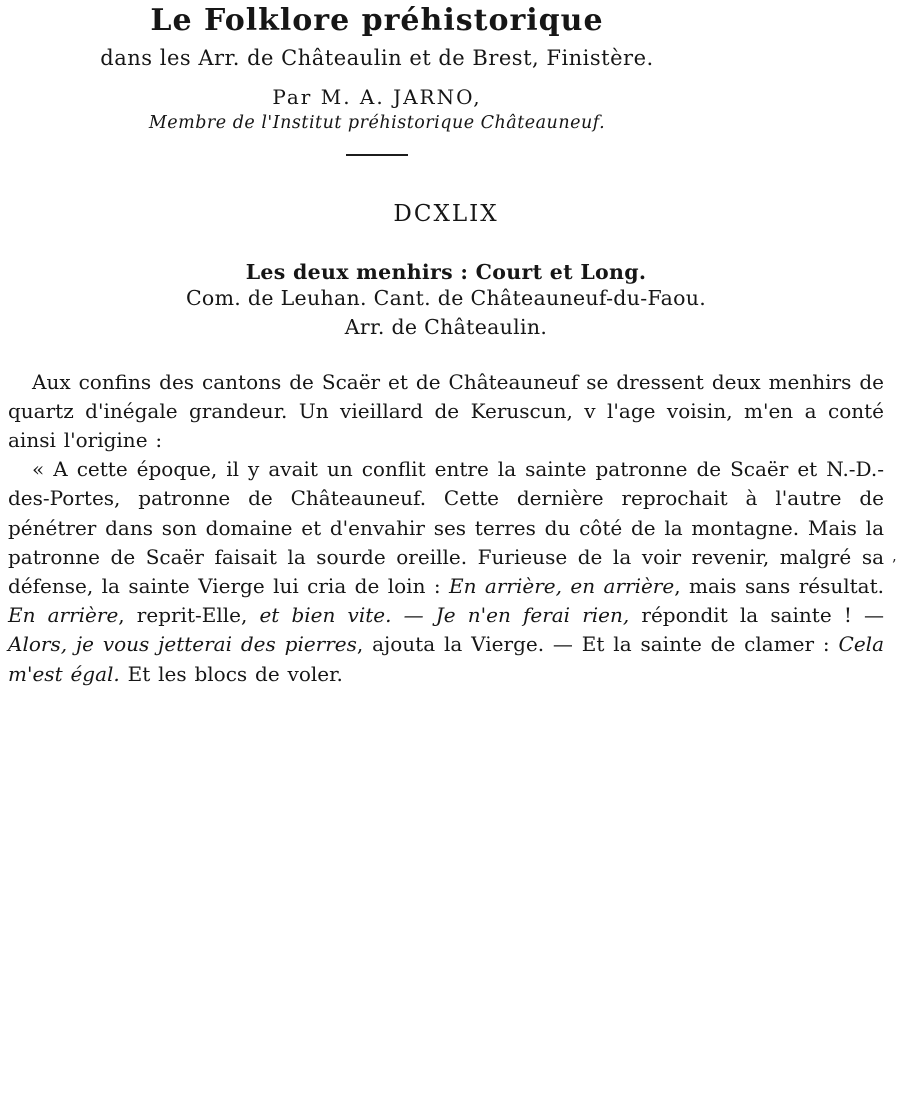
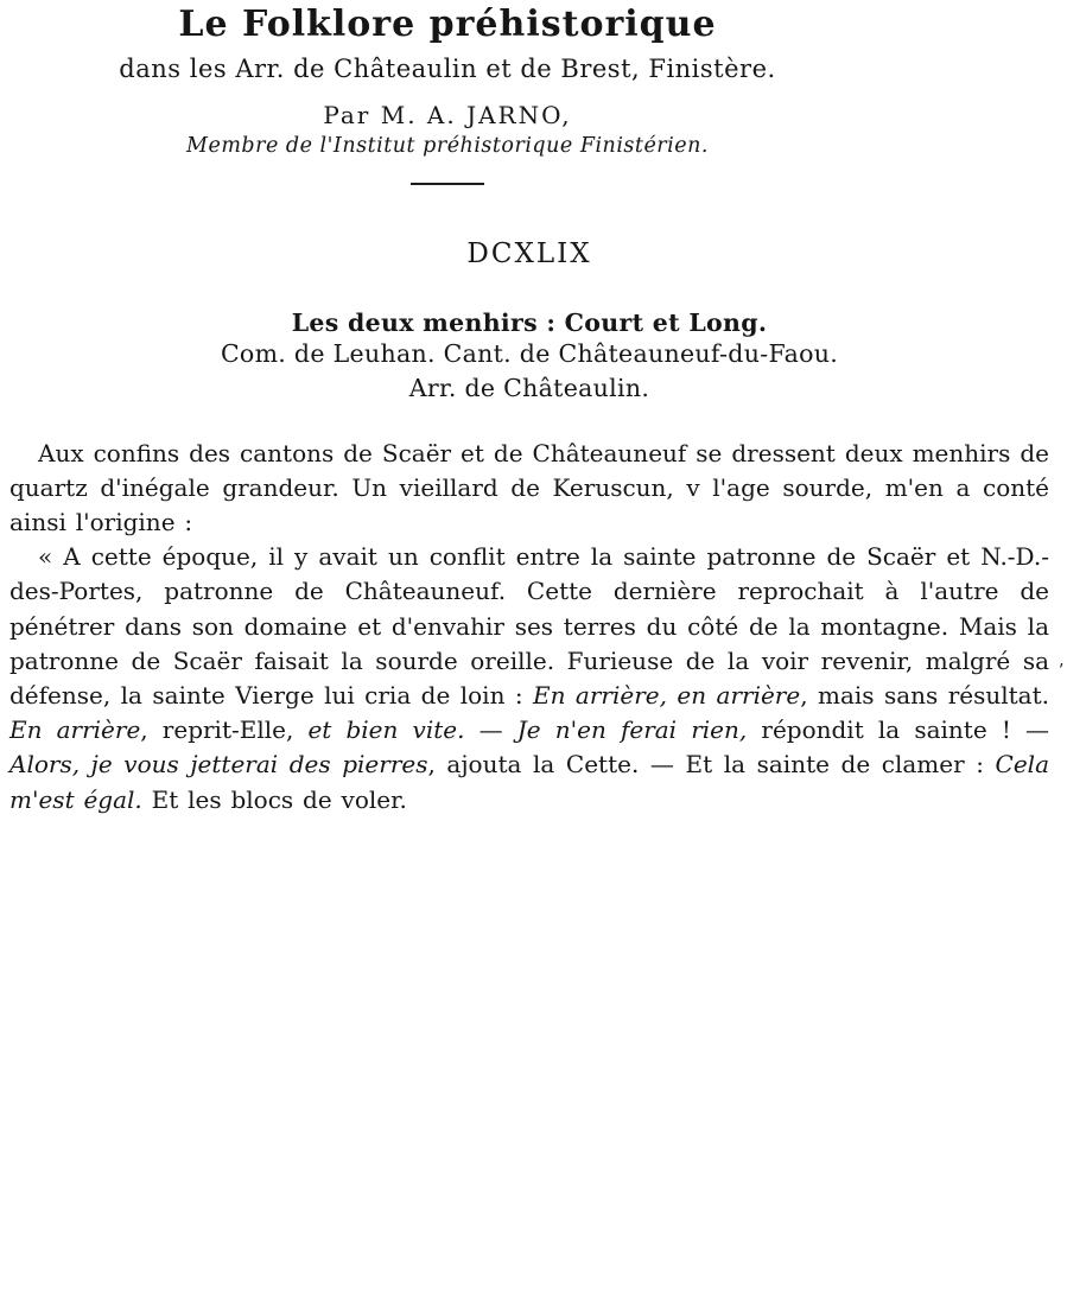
  Le Folklore préhistorique
  dans les Arr. de Châteaulin et de Brest, Finistère.
  Par M. A. JARNO,
- Membre de l'Institut préhistorique Châteauneuf.
+ Membre de l'Institut préhistorique Finistérien.
  DCXLIX
  Les deux menhirs : Court et Long.
  Com. de Leuhan. Cant. de Châteauneuf-du-Faou.
  Arr. de Châteaulin.
- Aux confins des cantons de Scaër et de Châteauneuf se dressent deux menhirs de quartz d'inégale grandeur. Un vieillard de Keruscun, v l'age voisin, m'en a conté ainsi l'origine :
+ Aux confins des cantons de Scaër et de Châteauneuf se dressent deux menhirs de quartz d'inégale grandeur. Un vieillard de Keruscun, v l'age sourde, m'en a conté ainsi l'origine :
- « A cette époque, il y avait un conflit entre la sainte patronne de Scaër et N.-D.-des-Portes, patronne de Châteauneuf. Cette dernière reprochait à l'autre de pénétrer dans son domaine et d'envahir ses terres du côté de la montagne. Mais la patronne de Scaër faisait la sourde oreille. Furieuse de la voir revenir, malgré sa défense, la sainte Vierge lui cria de loin : En arrière, en arrière, mais sans résultat. En arrière, reprit-Elle, et bien vite. — Je n'en ferai rien, répondit la sainte ! — Alors, je vous jetterai des pierres, ajouta la Vierge. — Et la sainte de clamer : Cela m'est égal. Et les blocs de voler.
+ « A cette époque, il y avait un conflit entre la sainte patronne de Scaër et N.-D.-des-Portes, patronne de Châteauneuf. Cette dernière reprochait à l'autre de pénétrer dans son domaine et d'envahir ses terres du côté de la montagne. Mais la patronne de Scaër faisait la sourde oreille. Furieuse de la voir revenir, malgré sa défense, la sainte Vierge lui cria de loin : En arrière, en arrière, mais sans résultat. En arrière, reprit-Elle, et bien vite. — Je n'en ferai rien, répondit la sainte ! — Alors, je vous jetterai des pierres, ajouta la Cette. — Et la sainte de clamer : Cela m'est égal. Et les blocs de voler.
  ʼ
